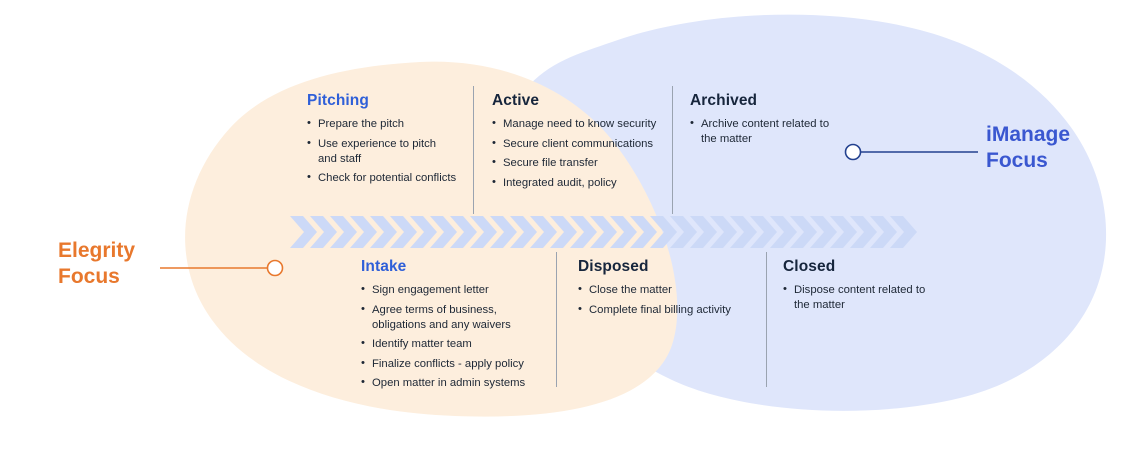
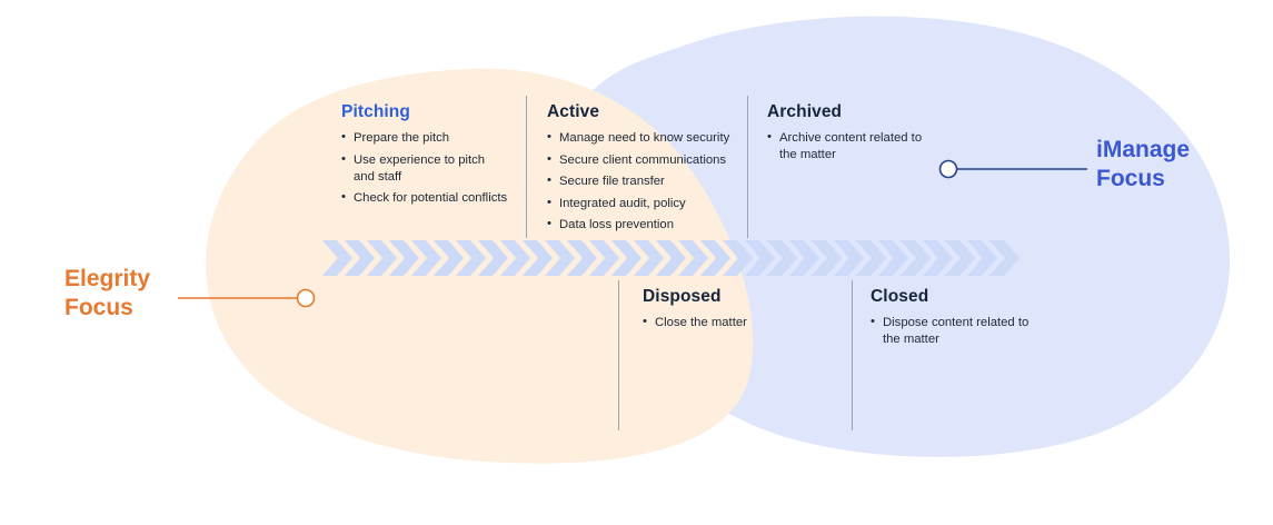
  Elegrity
  Focus
  iManage
  Focus
  Pitching
  Prepare the pitch
  Use experience to pitch and staff
  Check for potential conflicts
  Active
  Manage need to know security
  Secure client communications
  Secure file transfer
  Integrated audit, policy
+ Data loss prevention
  Archived
  Archive content related to the matter
- Intake
- Sign engagement letter
- Agree terms of business, obligations and any waivers
- Identify matter team
- Finalize conflicts - apply policy
- Open matter in admin systems
  Disposed
  Close the matter
- Complete final billing activity
  Closed
  Dispose content related to the matter
